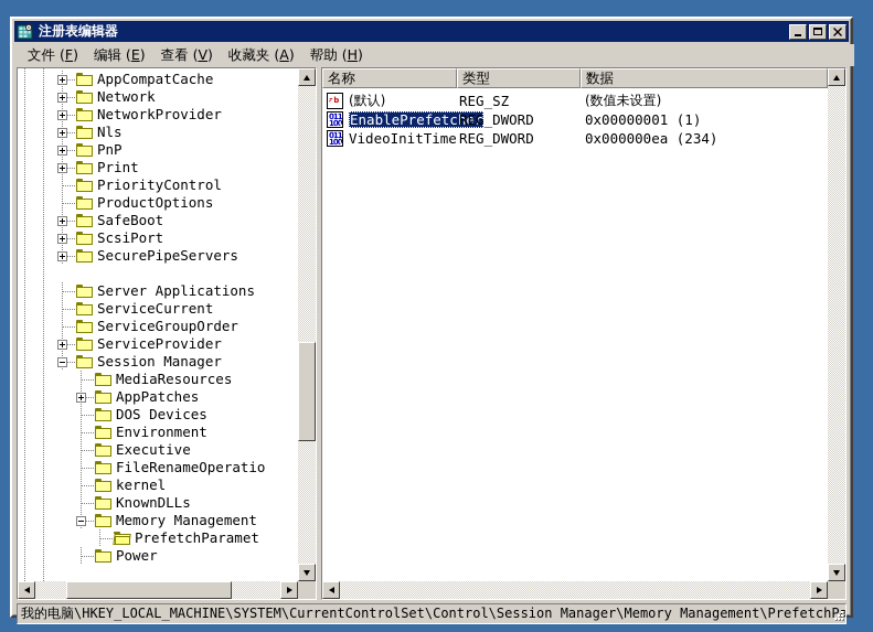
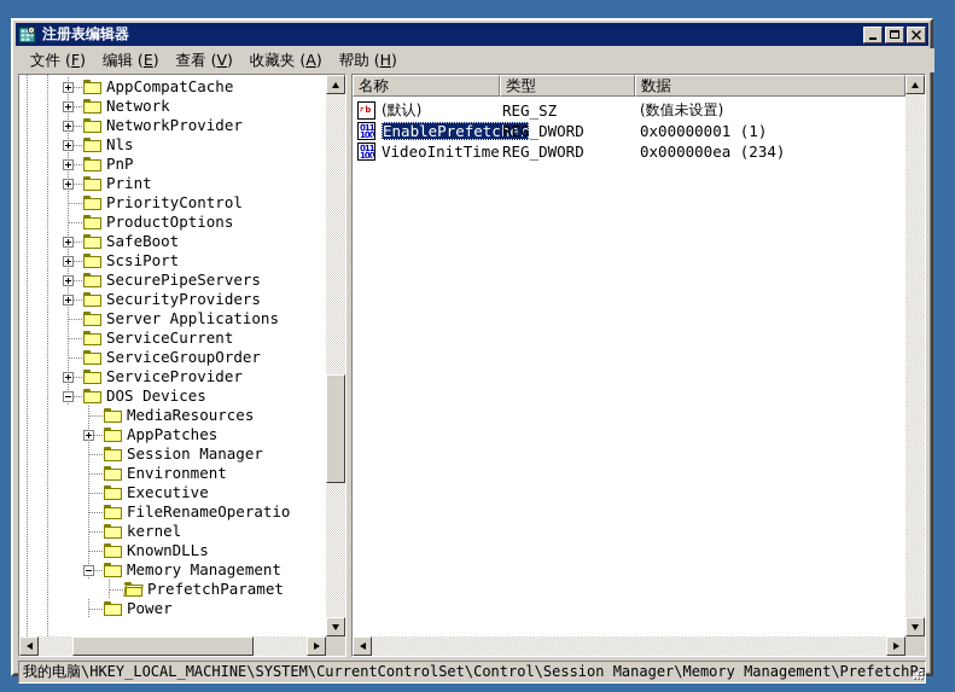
  注册表编辑器
  文件 (F)
  编辑 (E)
  查看 (V)
  收藏夹 (A)
  帮助 (H)
  AppCompatCache
  Network
  NetworkProvider
  Nls
  PnP
  Print
  PriorityControl
  ProductOptions
  SafeBoot
  ScsiPort
  SecurePipeServers
+ SecurityProviders
  Server Applications
  ServiceCurrent
  ServiceGroupOrder
  ServiceProvider
- Session Manager
+ DOS Devices
  MediaResources
  AppPatches
- DOS Devices
+ Session Manager
  Environment
  Executive
  FileRenameOperatio
  kernel
  KnownDLLs
  Memory Management
  PrefetchParamet
  Power
  名称
  类型
  数据
  ab
  (默认)
  REG_SZ
  (数值未设置)
  011
  100
  EnablePrefetcher
  REG_DWORD
  0x00000001 (1)
  011
  100
  VideoInitTime
  REG_DWORD
  0x000000ea (234)
  我的电脑\HKEY_LOCAL_MACHINE\SYSTEM\CurrentControlSet\Control\Session Manager\Memory Management\PrefetchP
